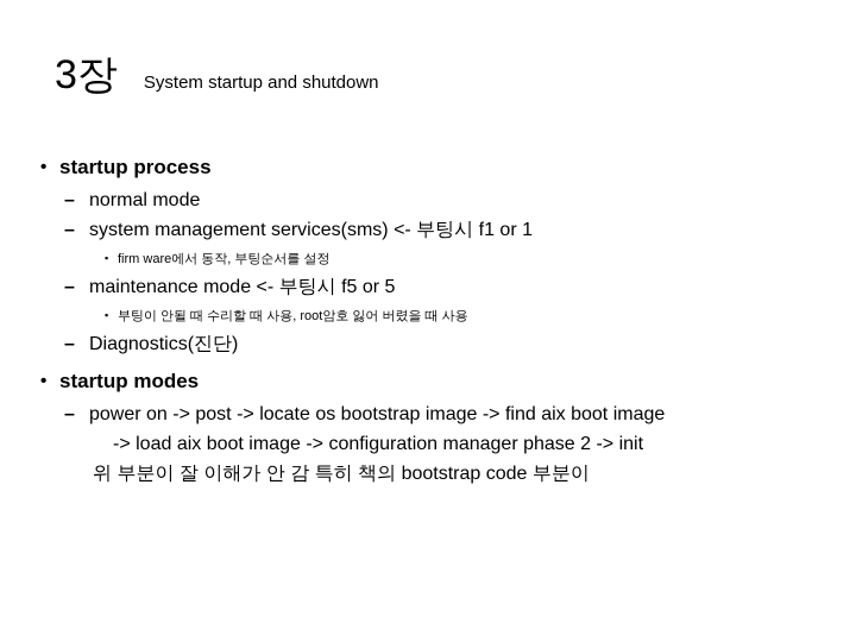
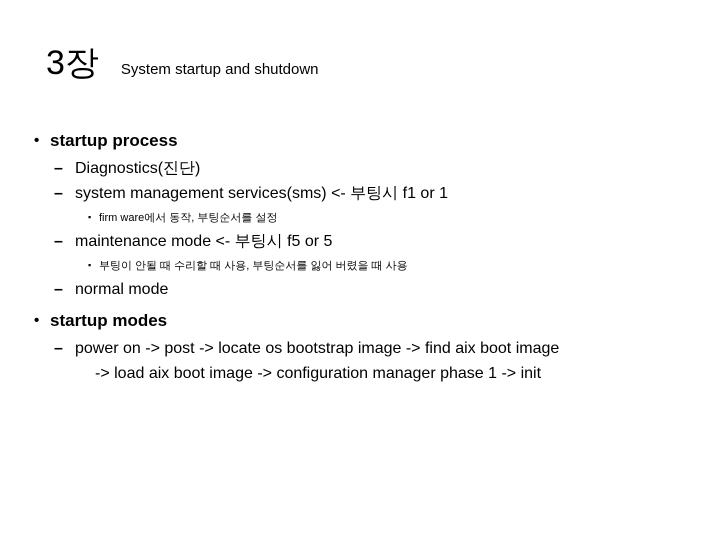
  3장
  System startup and shutdown
  •
  startup process
  –
- normal mode
+ Diagnostics(진단)
  –
  system management services(sms) <- 부팅시 f1 or 1
  ▪
  firm ware에서 동작, 부팅순서를 설정
  –
  maintenance mode <- 부팅시 f5 or 5
  ▪
- 부팅이 안될 때 수리할 때 사용, root암호 잃어 버렸을 때 사용
+ 부팅이 안될 때 수리할 때 사용, 부팅순서를 잃어 버렸을 때 사용
  –
- Diagnostics(진단)
+ normal mode
  •
  startup modes
  –
  power on -> post -> locate os bootstrap image -> find aix boot image
- -> load aix boot image -> configuration manager phase 2 -> init
+ -> load aix boot image -> configuration manager phase 1 -> init
- 위 부분이 잘 이해가 안 감 특히 책의 bootstrap code 부분이
